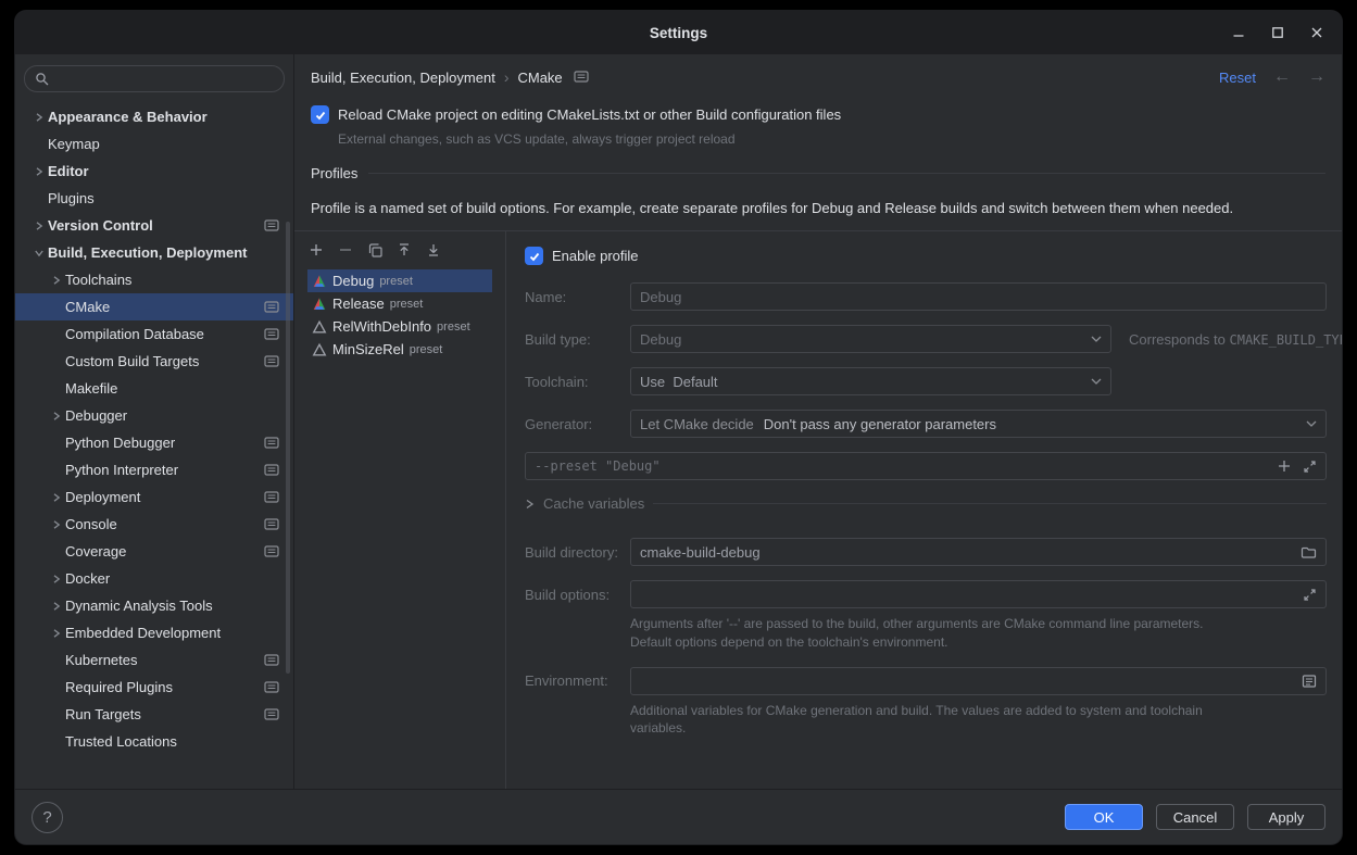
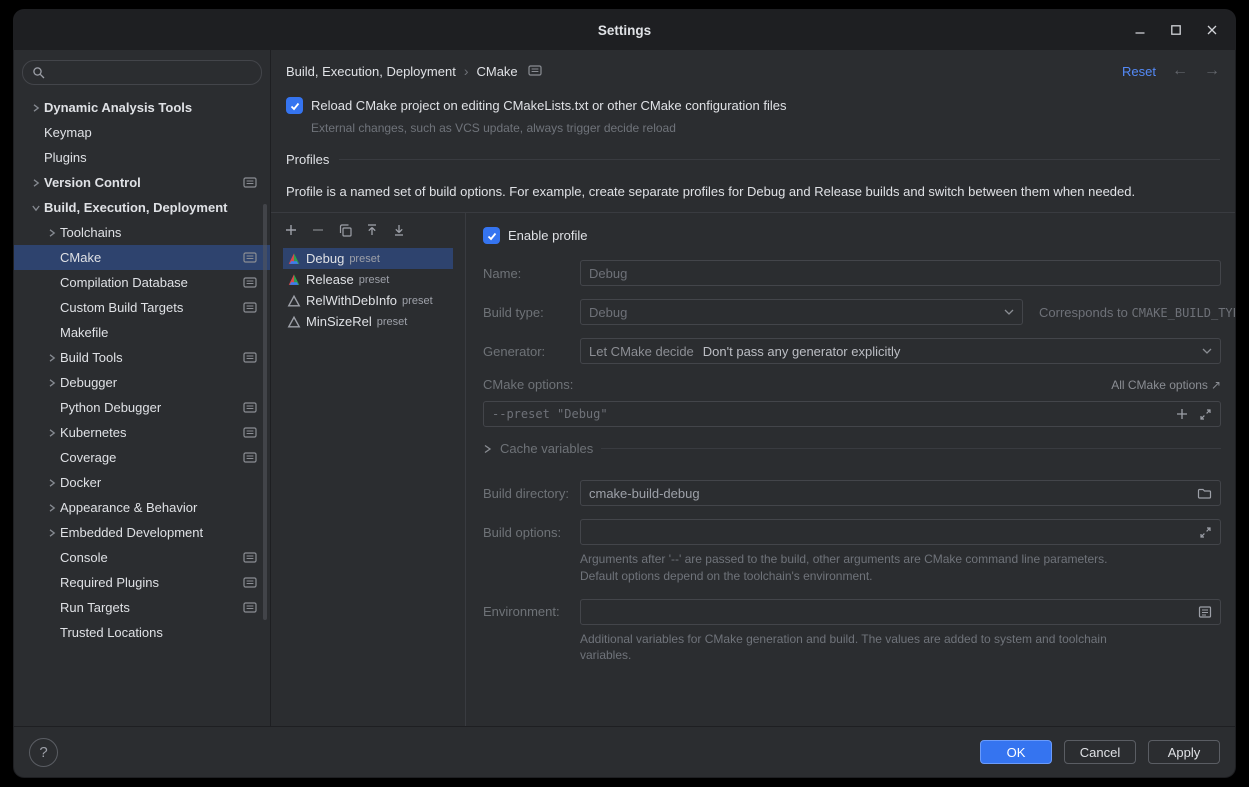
  Settings
- Appearance & Behavior
+ Dynamic Analysis Tools
  Keymap
- Editor
  Plugins
  Version Control
  Build, Execution, Deployment
  Toolchains
  CMake
  Compilation Database
  Custom Build Targets
  Makefile
+ Build Tools
  Debugger
  Python Debugger
- Python Interpreter
- Deployment
- Console
+ Kubernetes
  Coverage
  Docker
- Dynamic Analysis Tools
+ Appearance & Behavior
  Embedded Development
- Kubernetes
+ Console
  Required Plugins
  Run Targets
  Trusted Locations
  Build, Execution, Deployment
  ›
  CMake
  Reset
  ←
  →
- Reload CMake project on editing CMakeLists.txt or other Build configuration files
+ Reload CMake project on editing CMakeLists.txt or other CMake configuration files
- External changes, such as VCS update, always trigger project reload
+ External changes, such as VCS update, always trigger decide reload
  Profiles
  Profile is a named set of build options. For example, create separate profiles for Debug and Release builds and switch between them when needed.
  Debug
  preset
  Release
  preset
  RelWithDebInfo
  preset
  MinSizeRel
  preset
  Enable profile
  Name:
  Debug
  Build type:
  Debug
  Corresponds to CMAKE_BUILD_TY
- Toolchain:
- Use Default
  Generator:
  Let CMake decide
- Don't pass any generator parameters
+ Don't pass any generator explicitly
+ CMake options:
+ All CMake options
+ ↗
  --preset "Debug"
  Cache variables
  Build directory:
  cmake-build-debug
  Build options:
  Arguments after '--' are passed to the build, other arguments are CMake command line parameters.
  Default options depend on the toolchain's environment.
  Environment:
  Additional variables for CMake generation and build. The values are added to system and toolchain
  variables.
  ?
  OK
  Cancel
  Apply
